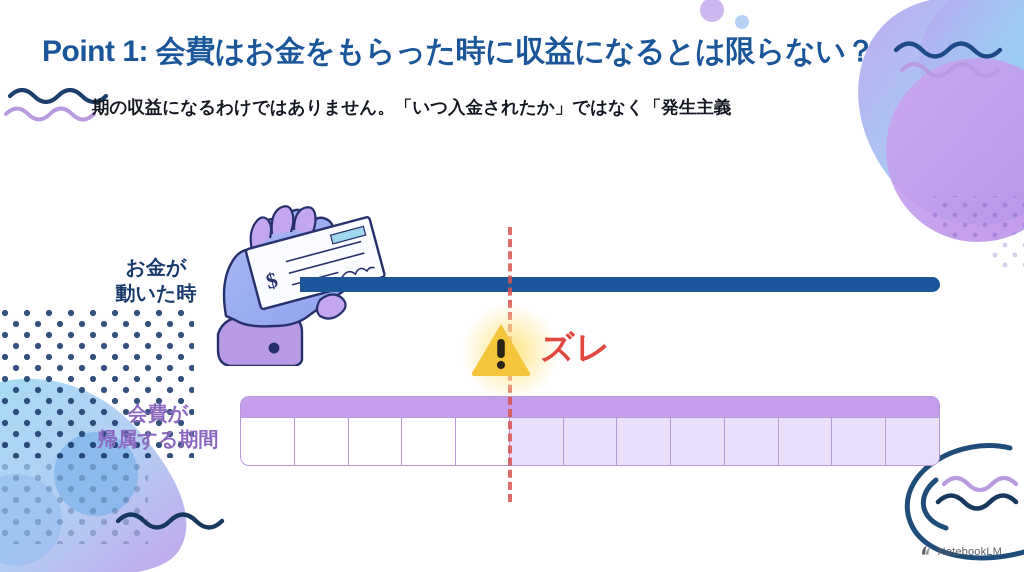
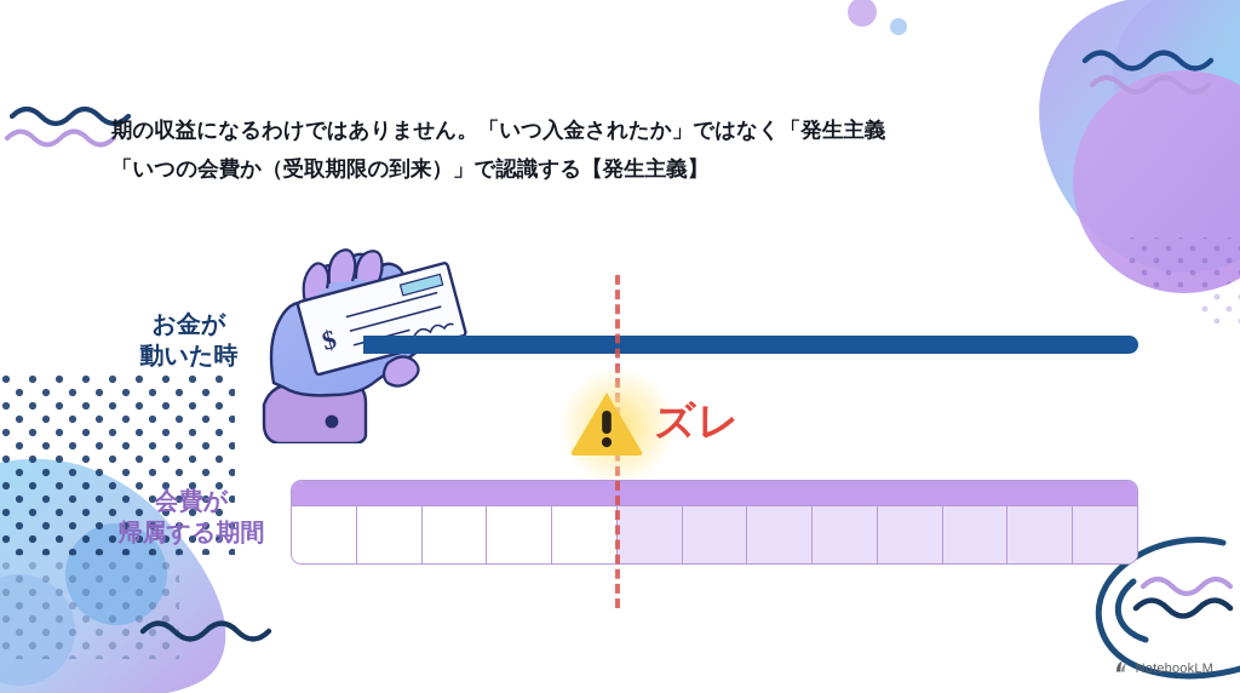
- Point 1: 会費はお金をもらった時に収益になるとは限らない？
  期の収益になるわけではありません。「いつ入金されたか」ではなく「発生主義
+ 「いつの会費か（受取期限の到来）」で認識する【発生主義】
  お金が
  動いた時
  会費が
  帰属する期間
  ズレ
  NotebookLM
